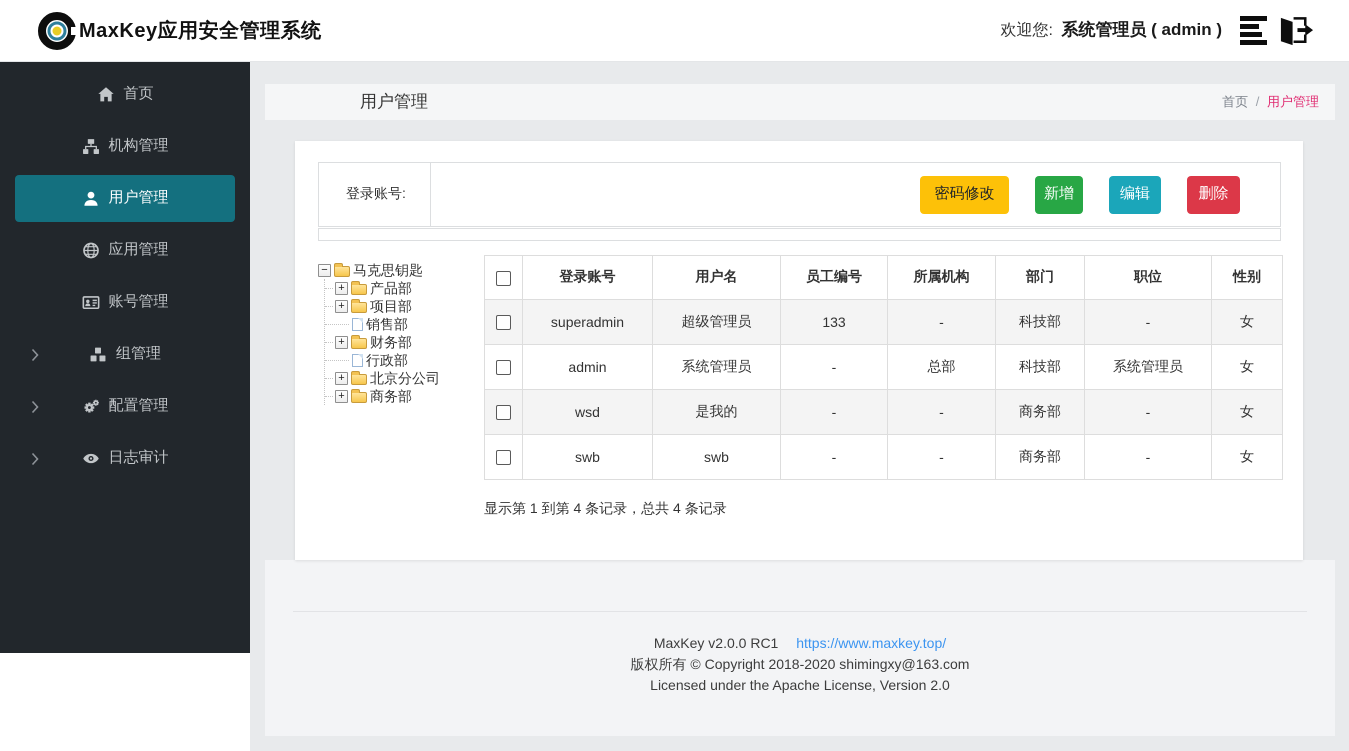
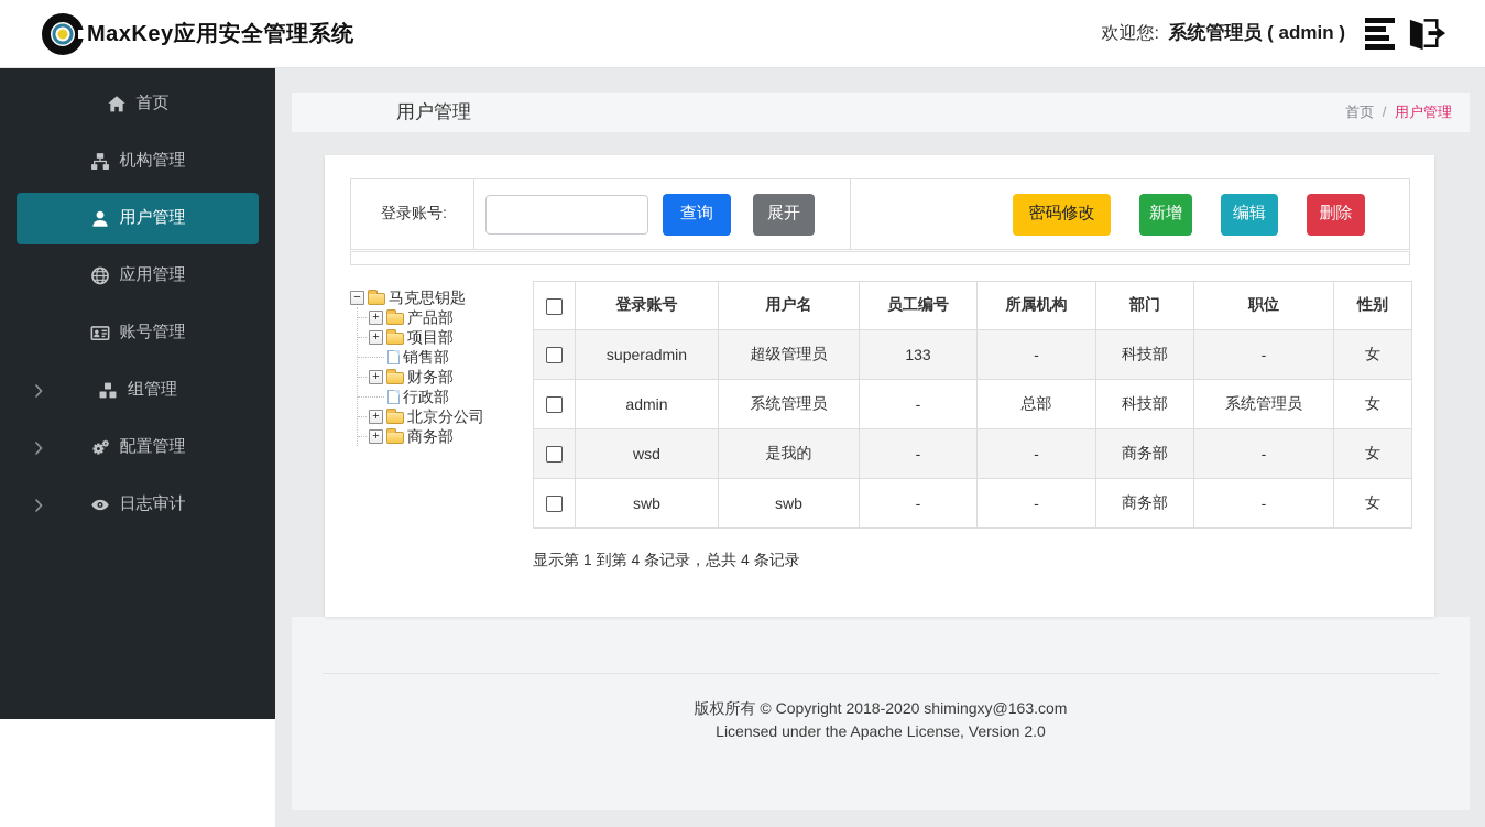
  MaxKey应用安全管理系统
  欢迎您: 系统管理员 ( admin )
  首页
  机构管理
  用户管理
  应用管理
  账号管理
  组管理
  配置管理
  日志审计
  用户管理
  首页 / 用户管理
- MaxKey v2.0.0 RC1 https://www.maxkey.top/
  版权所有 © Copyright 2018-2020 shimingxy@163.com
  Licensed under the Apache License, Version 2.0
  登录账号:
+ 查询
+ 展开
  密码修改
  新增
  编辑
  删除
  马克思钥匙
  产品部
  项目部
  销售部
  财务部
  行政部
  北京分公司
  商务部
  	登录账号	用户名	员工编号	所属机构	部门	职位	性别
  	superadmin	超级管理员	133	-	科技部	-	女
  	admin	系统管理员	-	总部	科技部	系统管理员	女
  	wsd	是我的	-	-	商务部	-	女
  	swb	swb	-	-	商务部	-	女
  显示第 1 到第 4 条记录，总共 4 条记录
